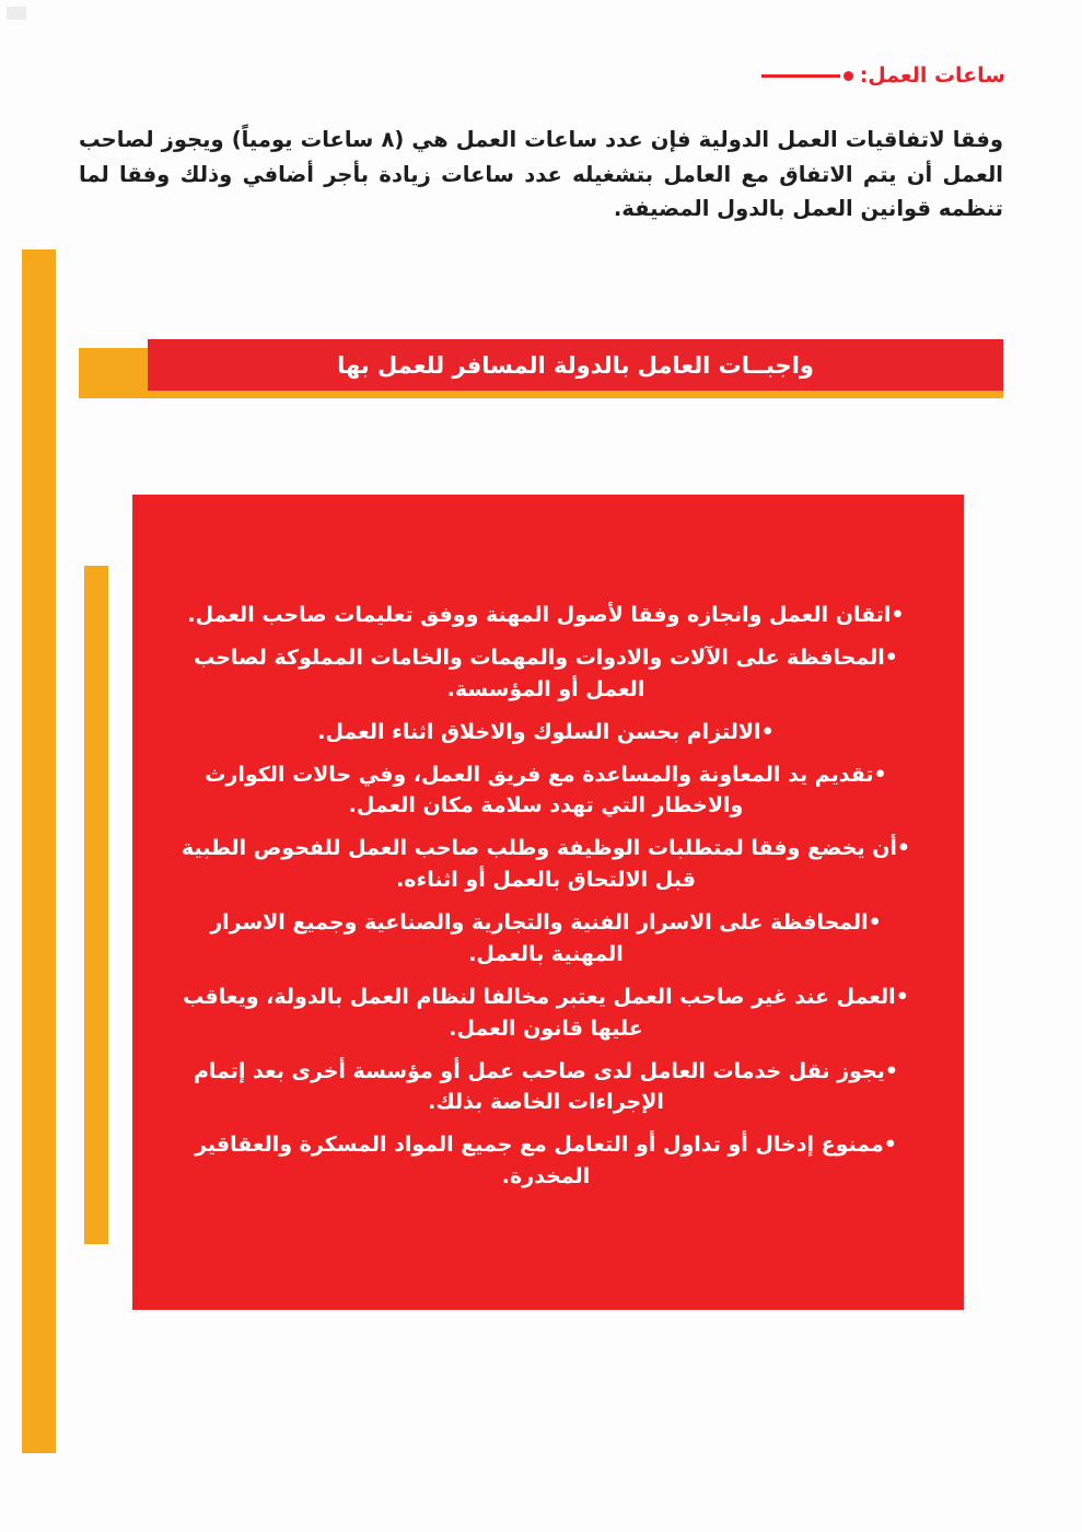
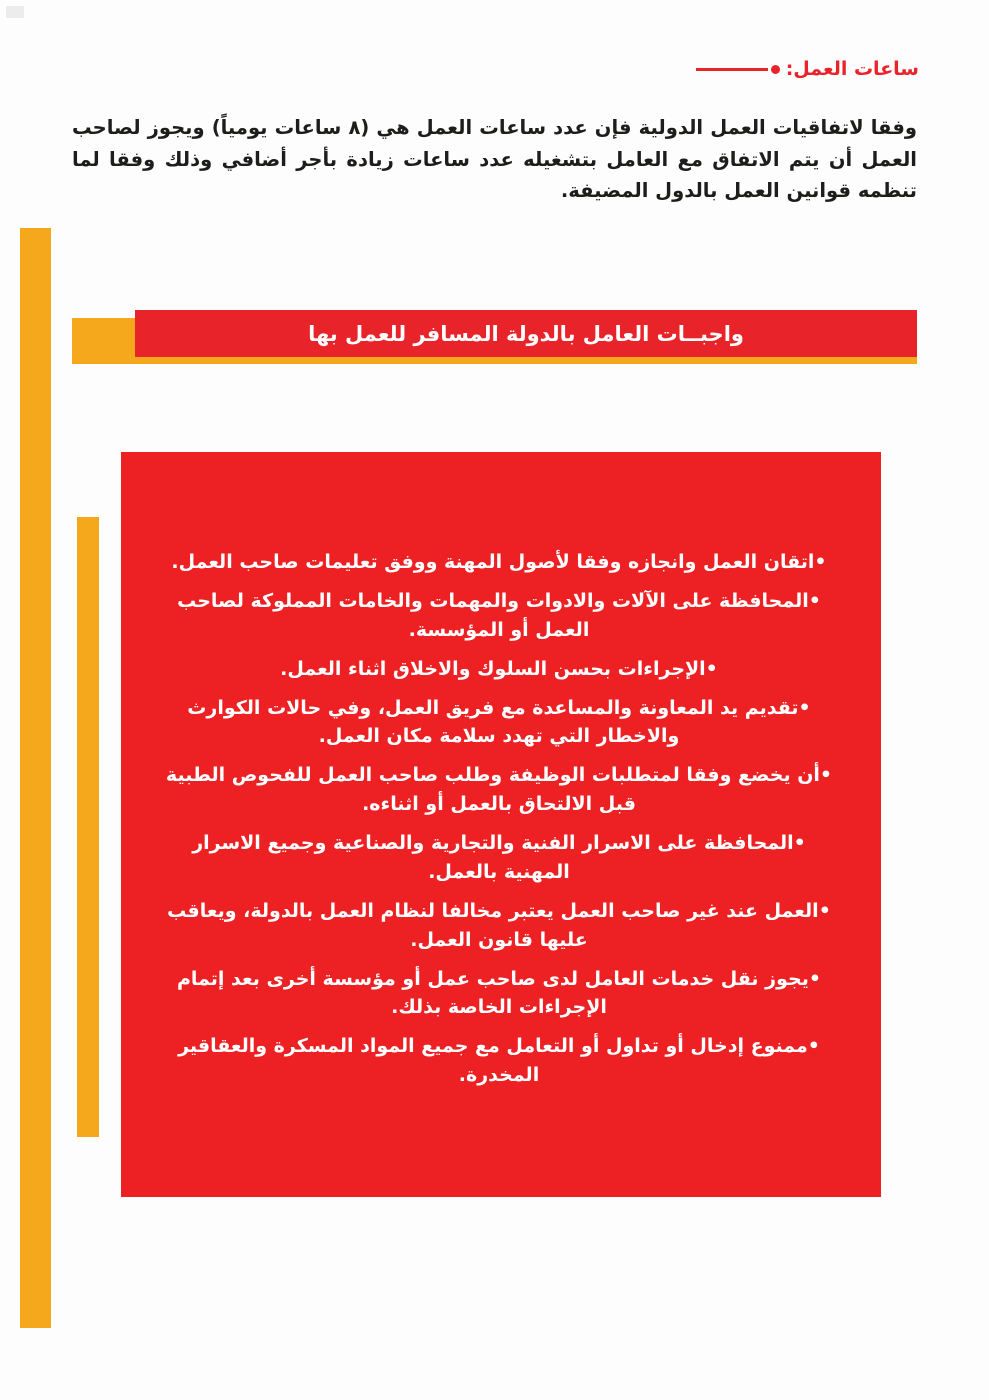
  ساعات العمل:
  وفقا لاتفاقيات العمل الدولية فإن عدد ساعات العمل هي (٨ ساعات يومياً) ويجوز لصاحب العمل أن يتم الاتفاق مع العامل بتشغيله عدد ساعات زيادة بأجر أضافي وذلك وفقا لما تنظمه قوانين العمل بالدول المضيفة.
  واجبــات العامل بالدولة المسافر للعمل بها
  •اتقان العمل وانجازه وفقا لأصول المهنة ووفق تعليمات صاحب العمل.
  •المحافظة على الآلات والادوات والمهمات والخامات المملوكة لصاحب العمل أو المؤسسة.
- •الالتزام بحسن السلوك والاخلاق اثناء العمل.
+ •الإجراءات بحسن السلوك والاخلاق اثناء العمل.
  •تقديم يد المعاونة والمساعدة مع فريق العمل، وفي حالات الكوارث والاخطار التي تهدد سلامة مكان العمل.
  •أن يخضع وفقا لمتطلبات الوظيفة وطلب صاحب العمل للفحوص الطبية قبل الالتحاق بالعمل أو اثناءه.
  •المحافظة على الاسرار الفنية والتجارية والصناعية وجميع الاسرار المهنية بالعمل.
  •العمل عند غير صاحب العمل يعتبر مخالفا لنظام العمل بالدولة، ويعاقب عليها قانون العمل.
  •يجوز نقل خدمات العامل لدى صاحب عمل أو مؤسسة أخرى بعد إتمام الإجراءات الخاصة بذلك.
  •ممنوع إدخال أو تداول أو التعامل مع جميع المواد المسكرة والعقاقير المخدرة.
